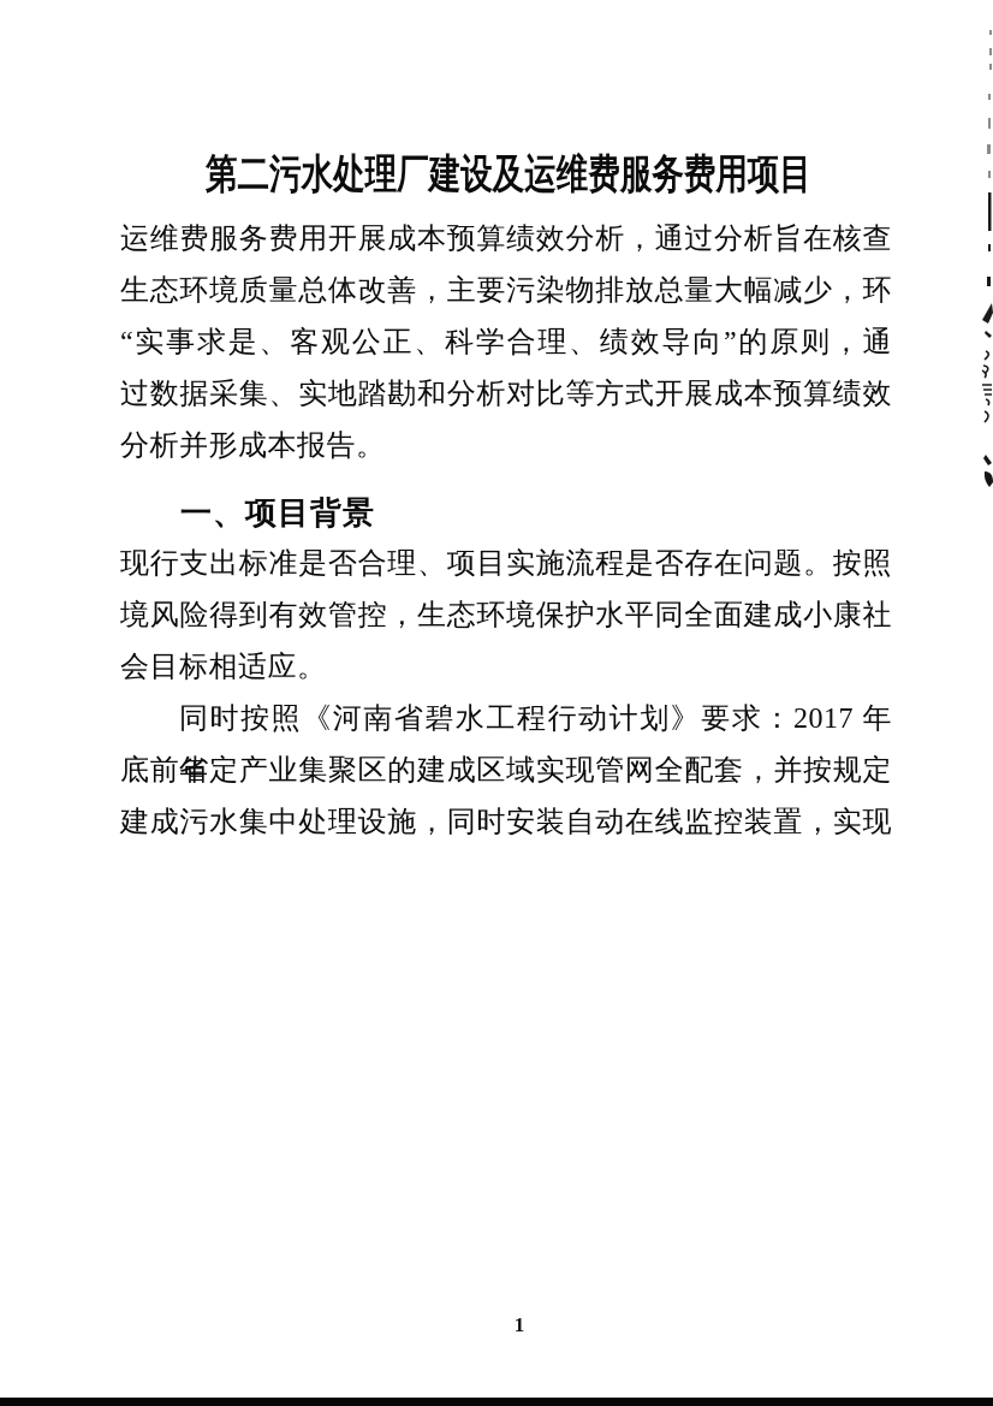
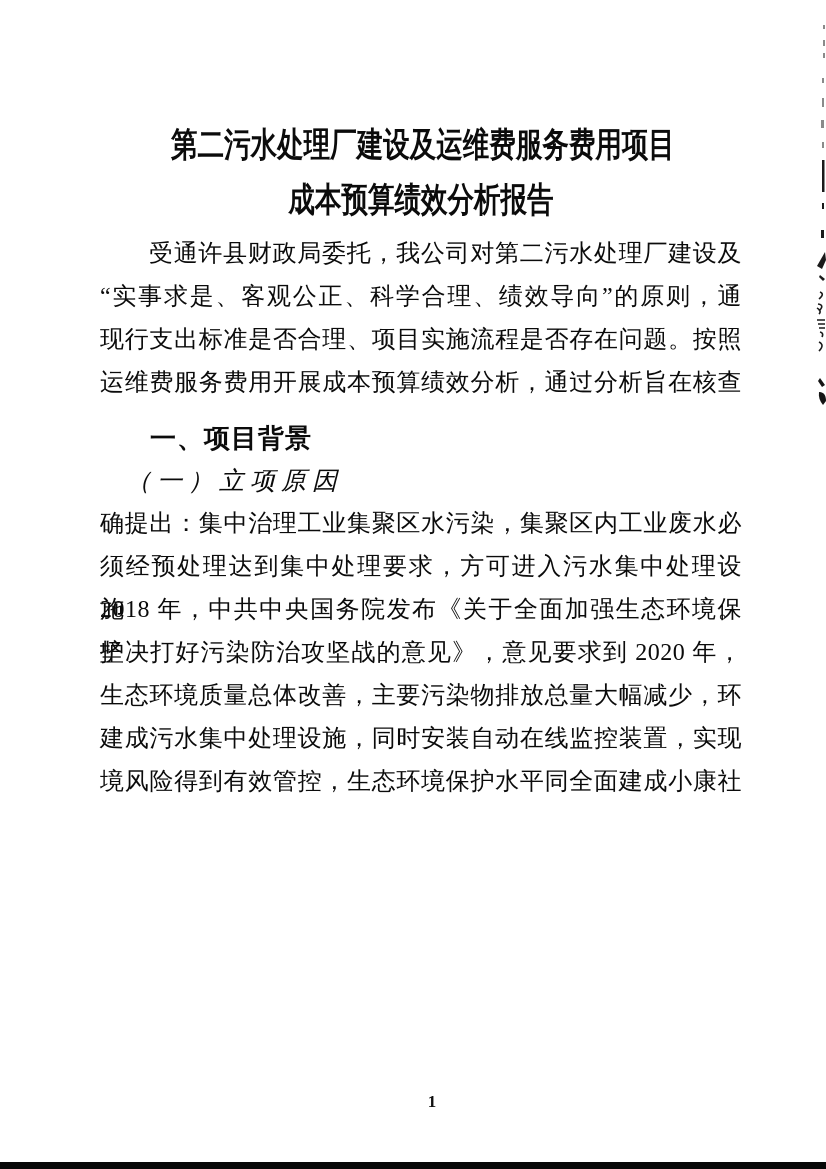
  第二污水处理厂建设及运维费服务费用项目
+ 成本预算绩效分析报告
+ 受通许县财政局委托，我公司对第二污水处理厂建设及
- 运维费服务费用开展成本预算绩效分析，通过分析旨在核查
+ “实事求是、客观公正、科学合理、绩效导向”的原则，通
- 生态环境质量总体改善，主要污染物排放总量大幅减少，环
+ 现行支出标准是否合理、项目实施流程是否存在问题。按照
- “实事求是、客观公正、科学合理、绩效导向”的原则，通
+ 运维费服务费用开展成本预算绩效分析，通过分析旨在核查
- 过数据采集、实地踏勘和分析对比等方式开展成本预算绩效
- 分析并形成本报告。
  一、项目背景
+ （一）立项原因
+ 确提出：集中治理工业集聚区水污染，集聚区内工业废水必
+ 须经预处理达到集中处理要求，方可进入污水集中处理设施。
+ 2018 年，中共中央国务院发布《关于全面加强生态环境保护
+ 坚决打好污染防治攻坚战的意见》，意见要求到 2020 年，
- 现行支出标准是否合理、项目实施流程是否存在问题。按照
+ 生态环境质量总体改善，主要污染物排放总量大幅减少，环
- 境风险得到有效管控，生态环境保护水平同全面建成小康社
+ 建成污水集中处理设施，同时安装自动在线监控装置，实现
- 会目标相适应。
- 同时按照《河南省碧水工程行动计划》要求：2017 年年
- 底前省定产业集聚区的建成区域实现管网全配套，并按规定
- 建成污水集中处理设施，同时安装自动在线监控装置，实现
+ 境风险得到有效管控，生态环境保护水平同全面建成小康社
  1
